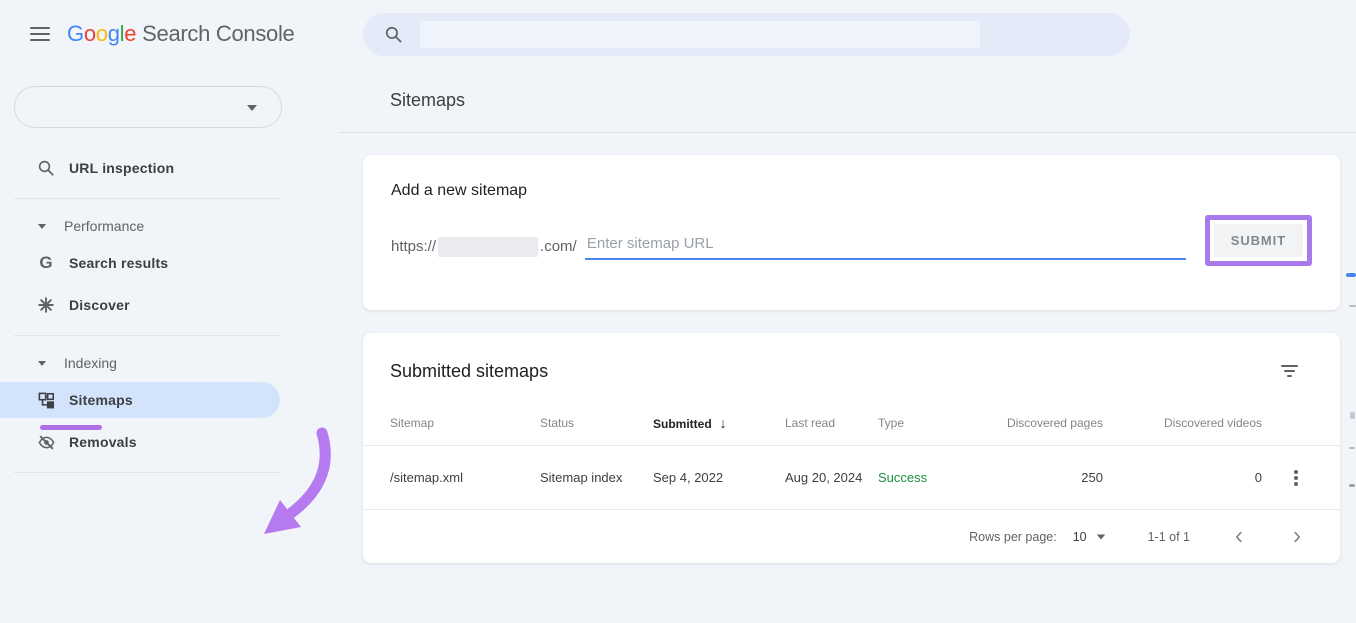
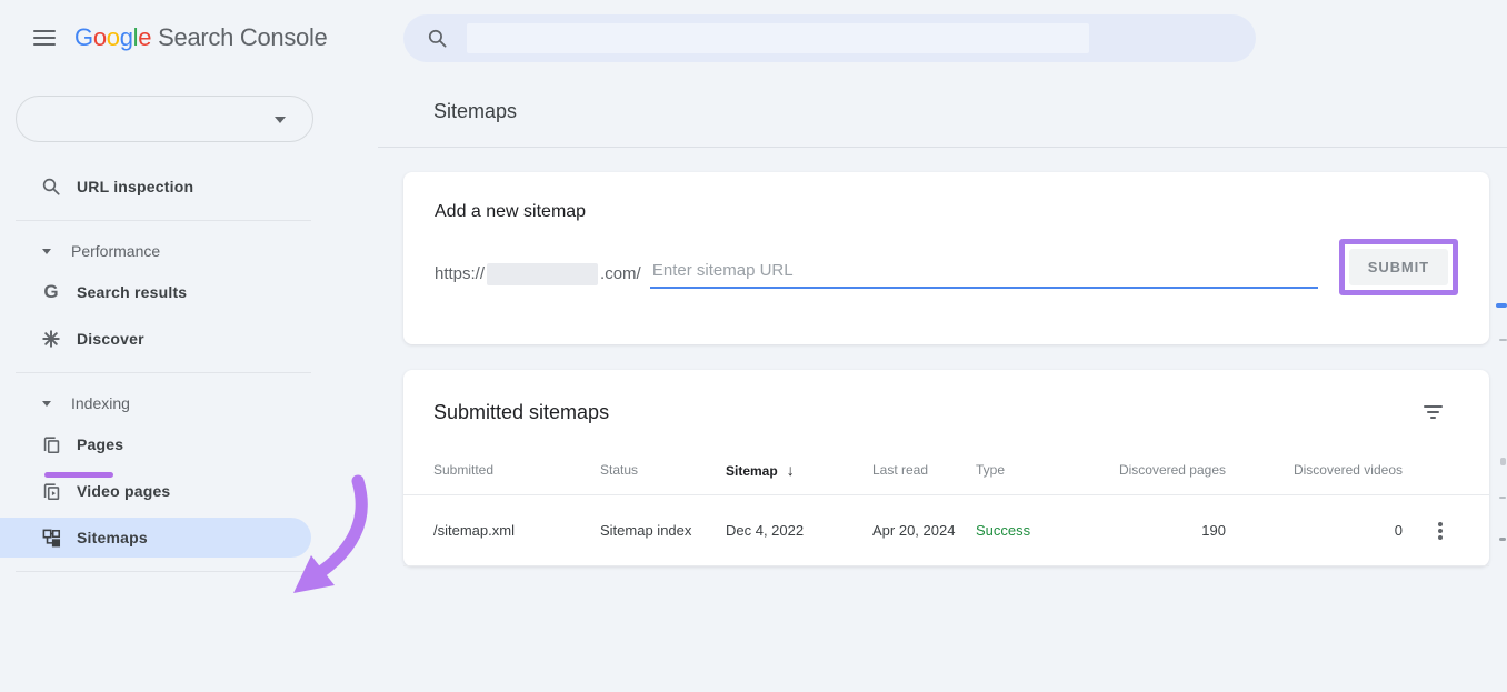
  Google
  Search Console
  URL inspection
  Performance
  G
  Search results
  Discover
  Indexing
+ Pages
+ Video pages
  Sitemaps
- Removals
  Sitemaps
  Add a new sitemap
  https://
  .com/
  Enter sitemap URL
  SUBMIT
  Submitted sitemaps
- Sitemap
+ Submitted
  Status
- Submitted ↓
+ Sitemap ↓
  Last read
  Type
  Discovered pages
  Discovered videos
  /sitemap.xml
  Sitemap index
- Sep 4, 2022
+ Dec 4, 2022
- Aug 20, 2024
+ Apr 20, 2024
  Success
- 250
+ 190
  0
- Rows per page:
- 10
- 1-1 of 1
